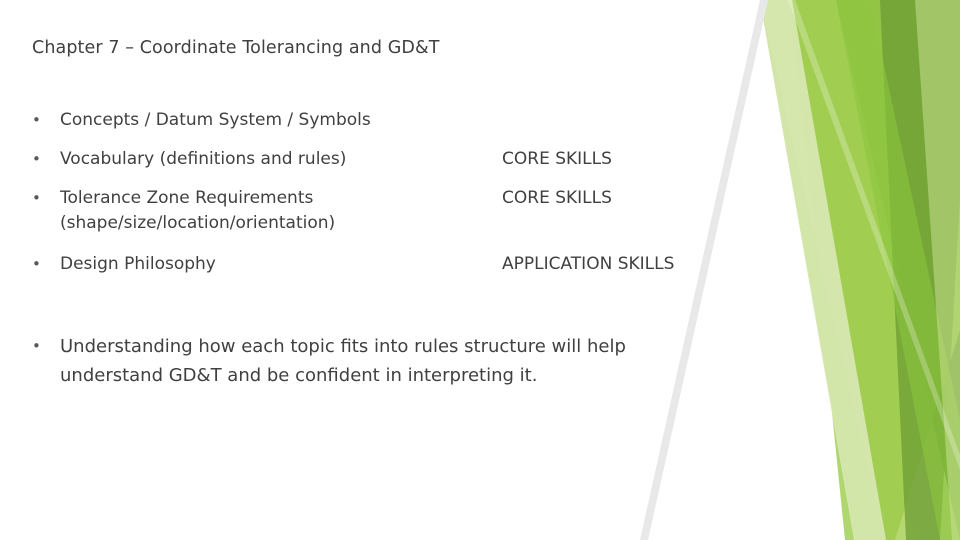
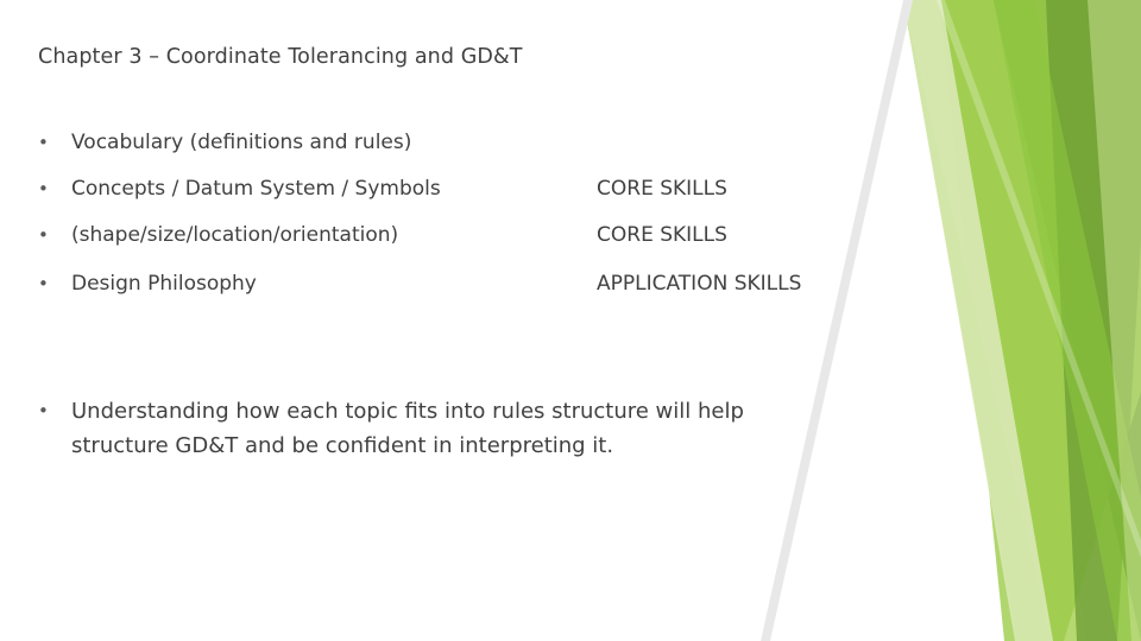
- Chapter 7 – Coordinate Tolerancing and GD&T
+ Chapter 3 – Coordinate Tolerancing and GD&T
  •
- Concepts / Datum System / Symbols
+ Vocabulary (definitions and rules)
  •
- Vocabulary (definitions and rules)
+ Concepts / Datum System / Symbols
  CORE SKILLS
  •
- Tolerance Zone Requirements
  (shape/size/location/orientation)
  CORE SKILLS
  •
  Design Philosophy
  APPLICATION SKILLS
  •
  Understanding how each topic fits into rules structure will help
- understand GD&T and be confident in interpreting it.
+ structure GD&T and be confident in interpreting it.
